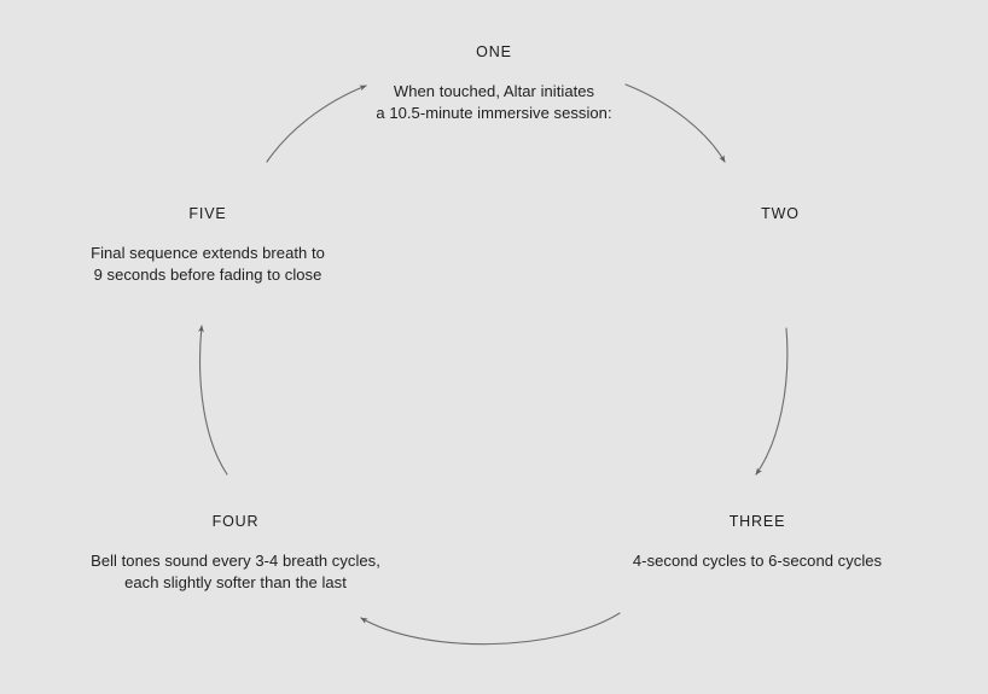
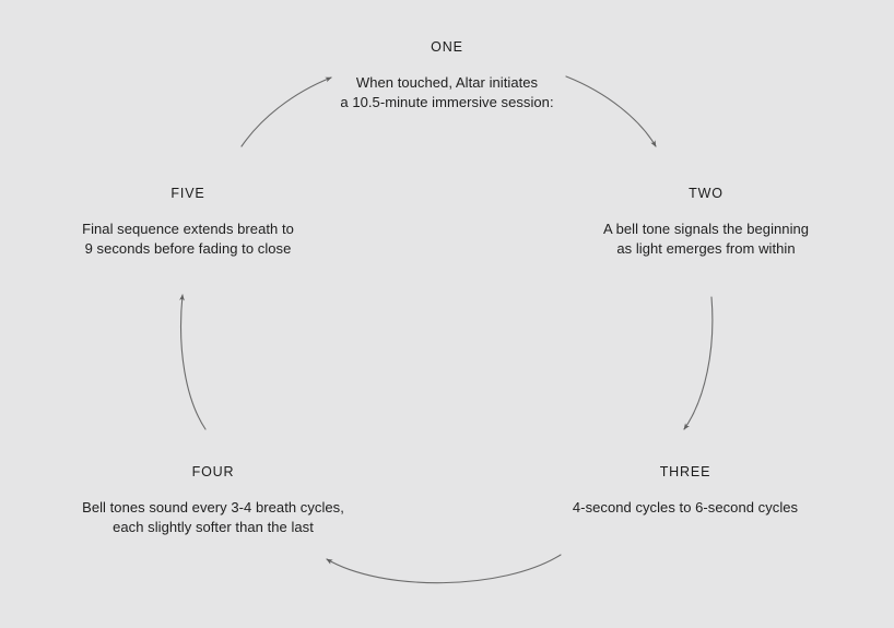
  ONE
  When touched, Altar initiates
  a 10.5-minute immersive session:
  TWO
+ A bell tone signals the beginning
+ as light emerges from within
  THREE
  4-second cycles to 6-second cycles
  FOUR
  Bell tones sound every 3-4 breath cycles,
  each slightly softer than the last
  FIVE
  Final sequence extends breath to
  9 seconds before fading to close
